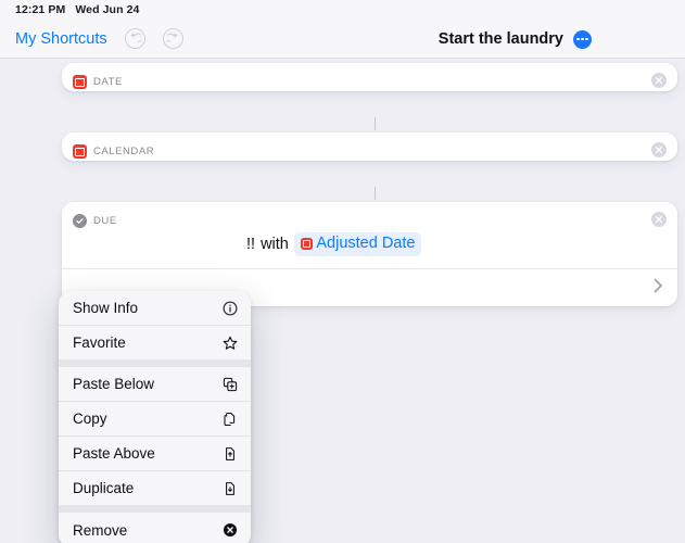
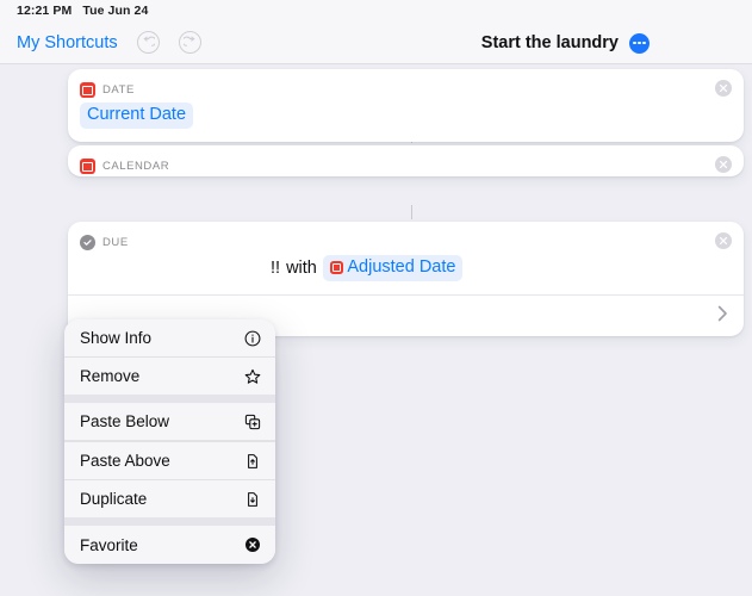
  12:21 PM
- Wed Jun 24
+ Tue Jun 24
  My Shortcuts
  Start the laundry
  DATE
+ Current Date
  CALENDAR
  DUE
  !!
  with
  Adjusted Date
  Show Info
- Favorite
+ Remove
  Paste Below
- Copy
  Paste Above
  Duplicate
- Remove
+ Favorite
